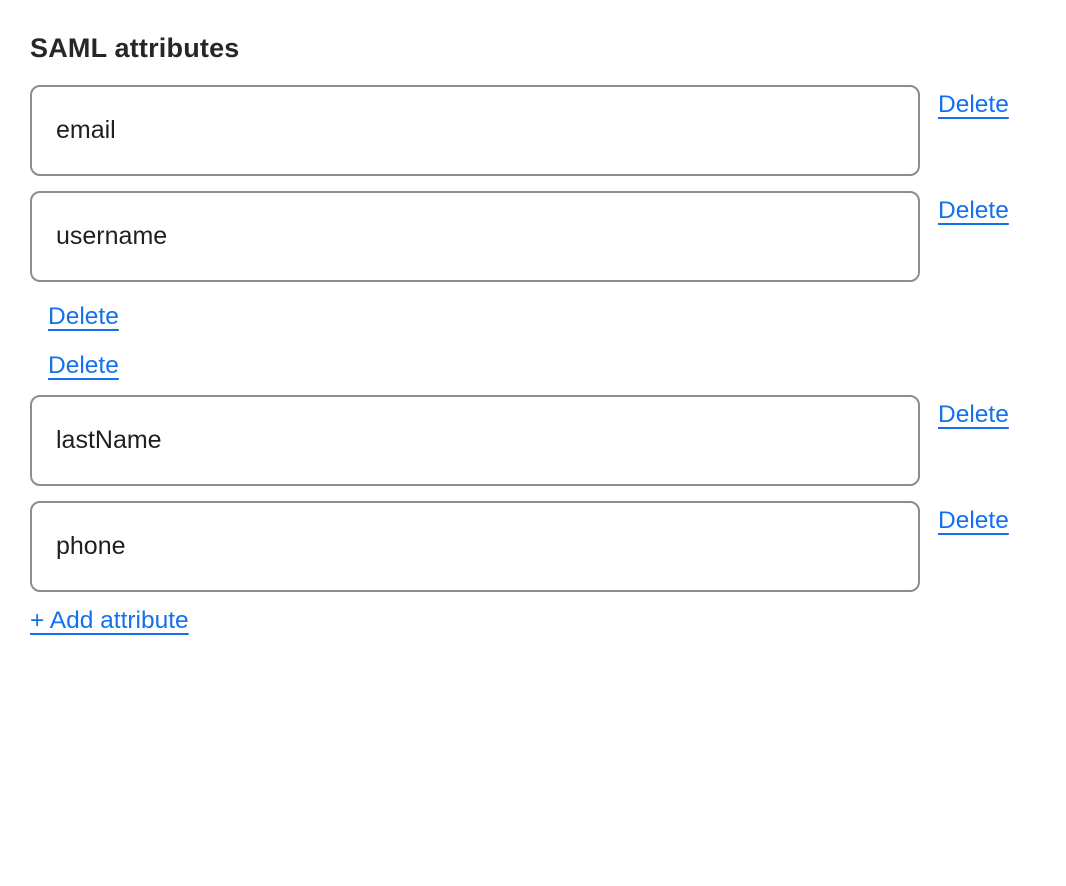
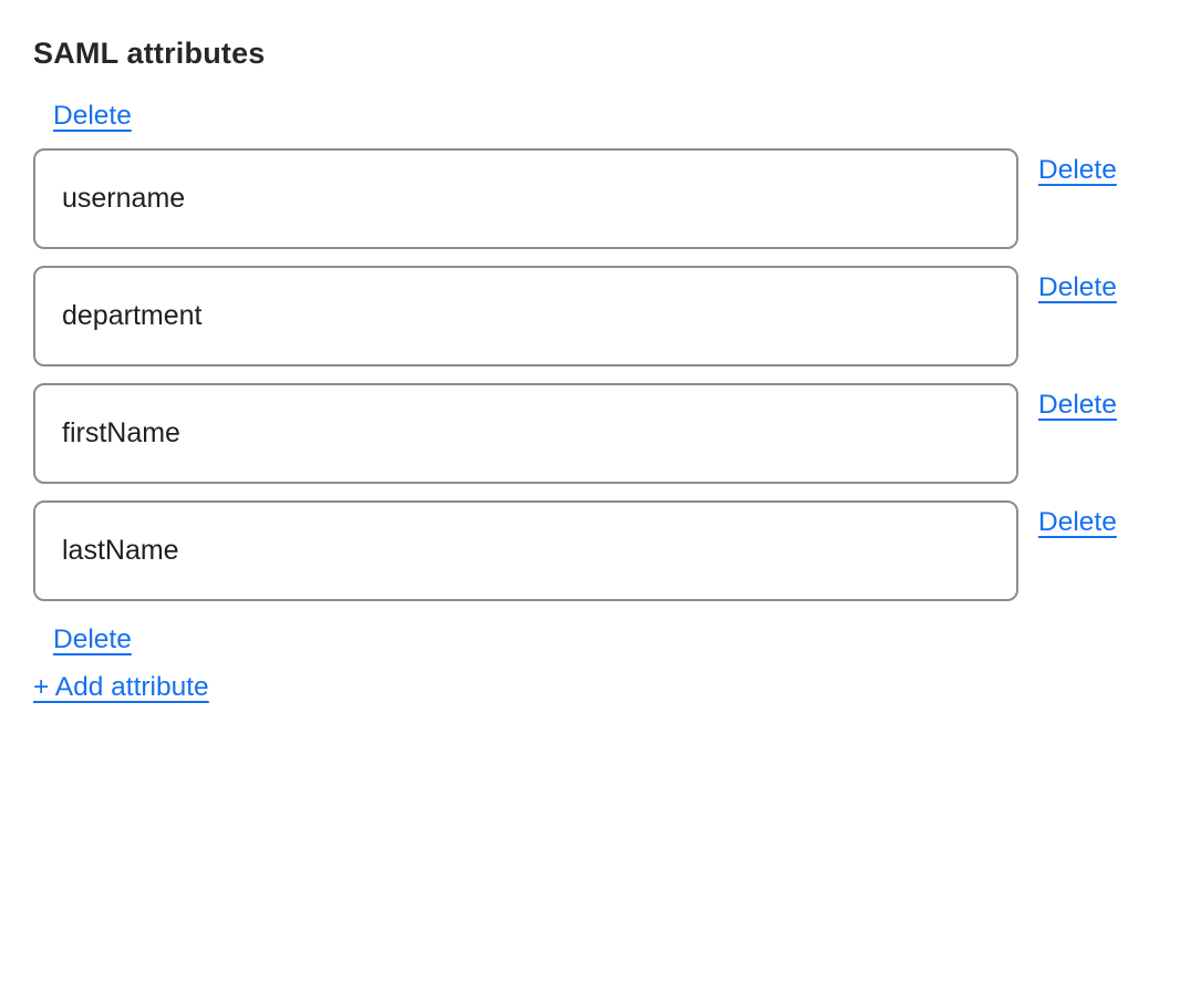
  SAML attributes
- email
  Delete
  username
  Delete
+ department
  Delete
+ firstName
  Delete
  lastName
  Delete
- phone
  Delete
  + Add attribute
